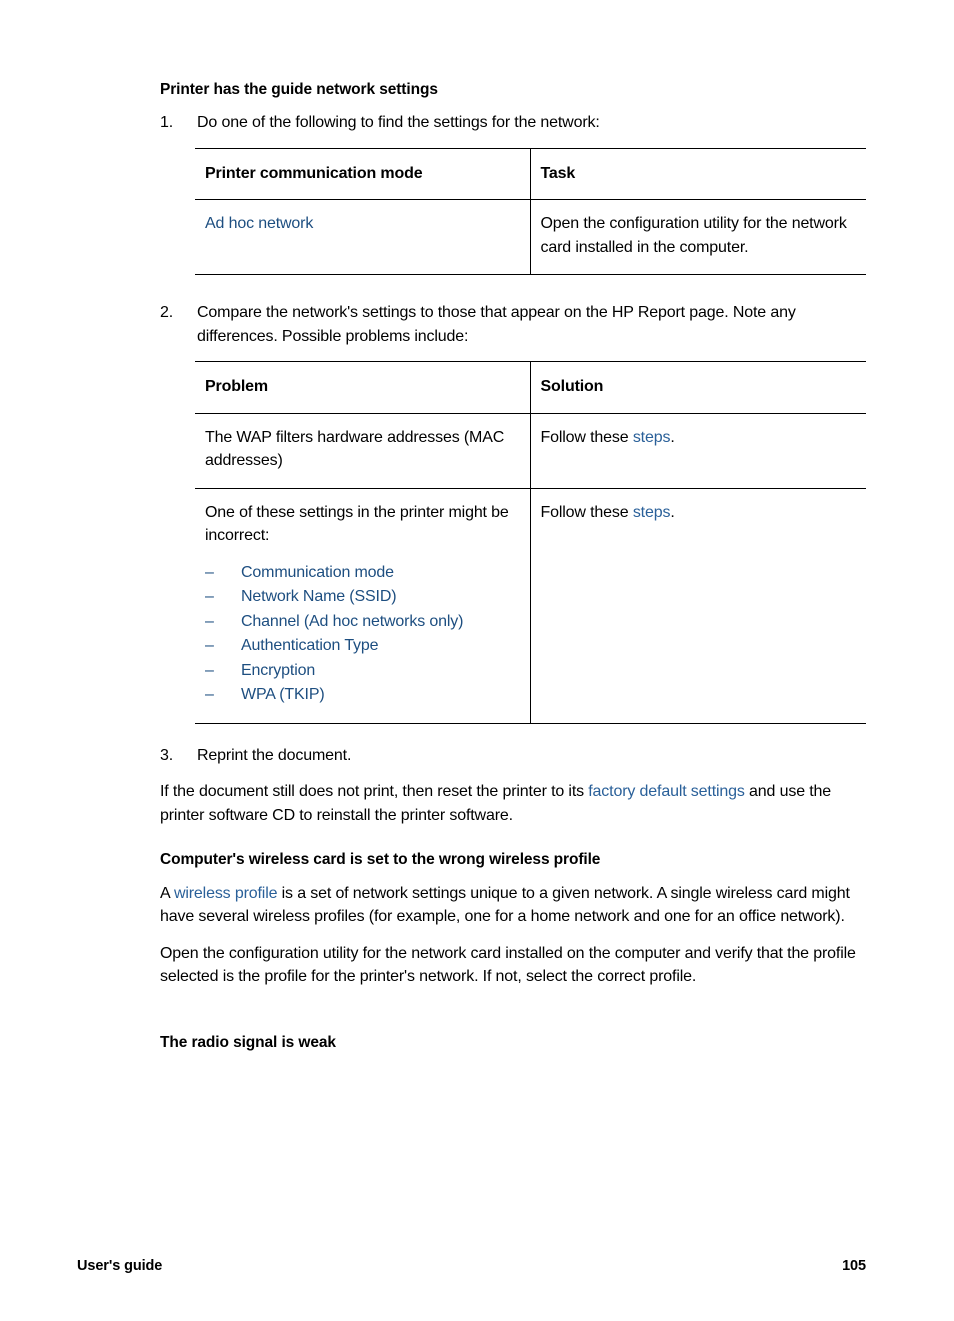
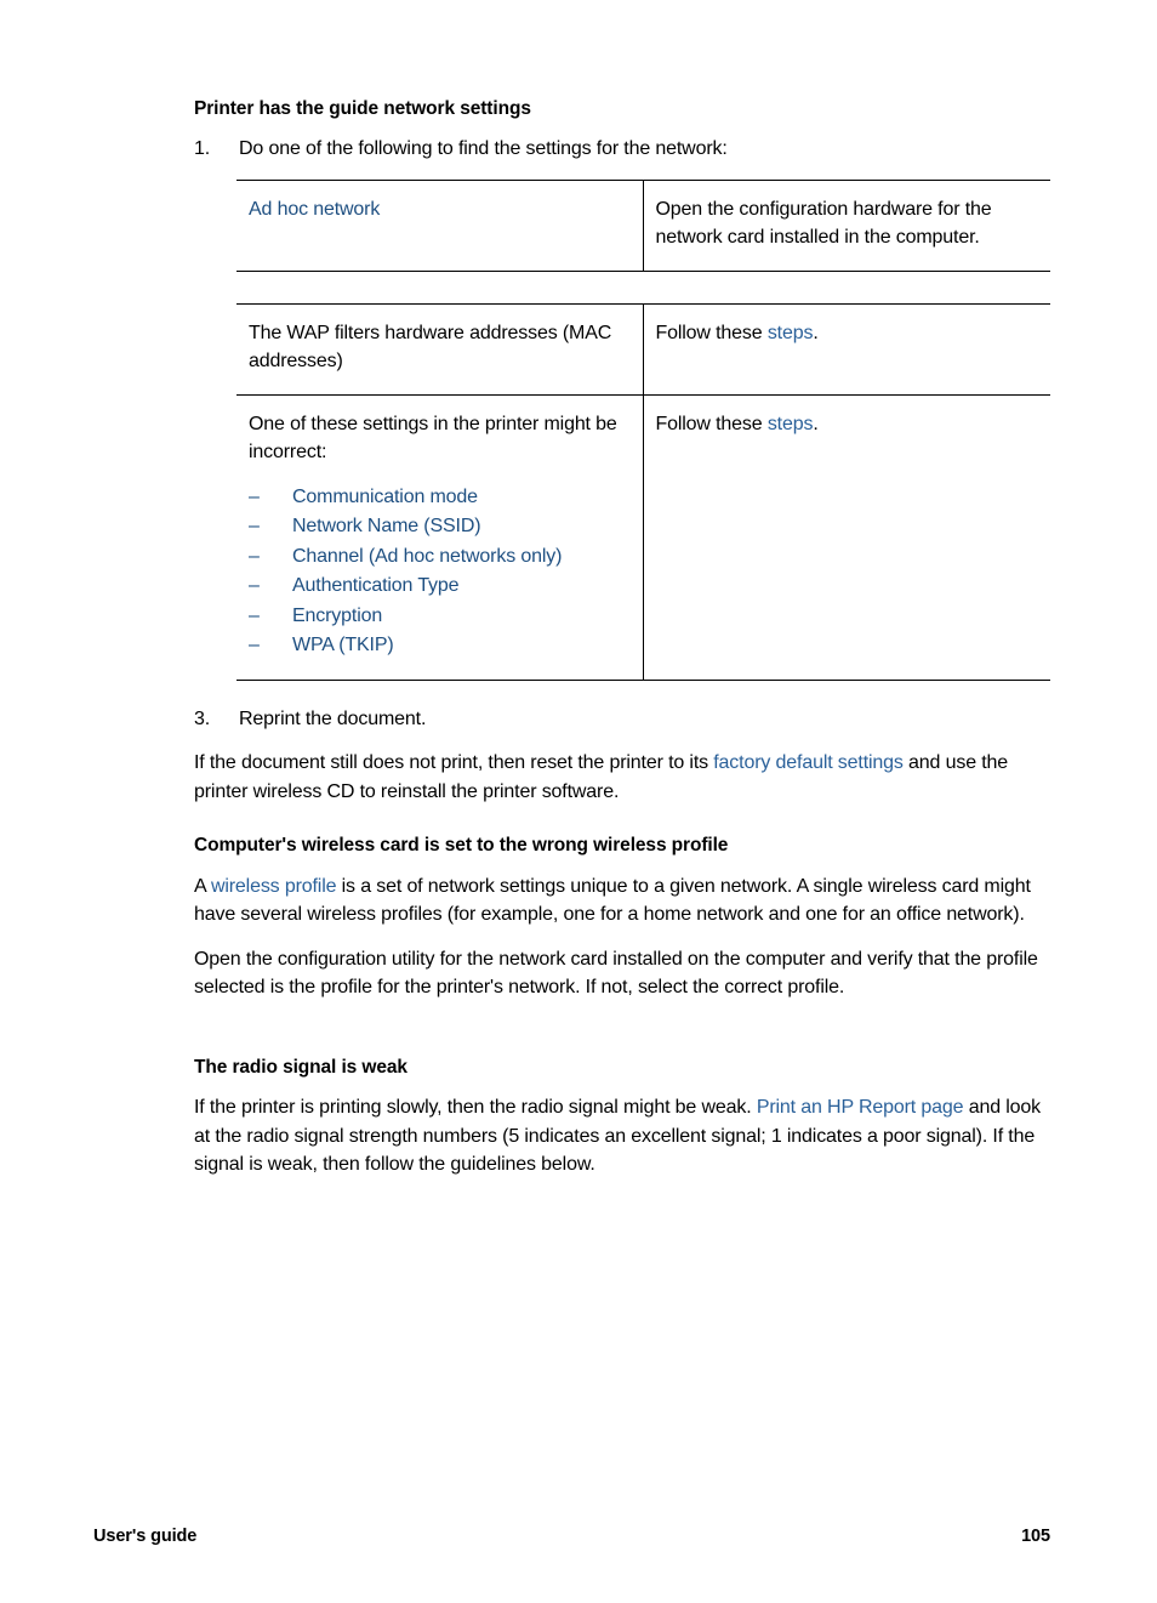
  Printer has the guide network settings
  1.
  Do one of the following to find the settings for the network:
- Printer communication mode	Task
- Ad hoc network	Open the configuration utility for the network card installed in the computer.
+ Ad hoc network	Open the configuration hardware for the network card installed in the computer.
- 2.
- Compare the network's settings to those that appear on the HP Report page. Note any differences. Possible problems include:
- Problem	Solution
  The WAP filters hardware addresses (MAC addresses)	Follow these steps.
  One of these settings in the printer might be incorrect: – Communication mode – Network Name (SSID) – Channel (Ad hoc networks only) – Authentication Type – Encryption – WPA (TKIP)	Follow these steps.
  3.
  Reprint the document.
- If the document still does not print, then reset the printer to its factory default settings and use the printer software CD to reinstall the printer software.
+ If the document still does not print, then reset the printer to its factory default settings and use the printer wireless CD to reinstall the printer software.
  Computer's wireless card is set to the wrong wireless profile
  A wireless profile is a set of network settings unique to a given network. A single wireless card might have several wireless profiles (for example, one for a home network and one for an office network).
  Open the configuration utility for the network card installed on the computer and verify that the profile selected is the profile for the printer's network. If not, select the correct profile.
  The radio signal is weak
+ If the printer is printing slowly, then the radio signal might be weak. Print an HP Report page and look at the radio signal strength numbers (5 indicates an excellent signal; 1 indicates a poor signal). If the signal is weak, then follow the guidelines below.
  User's guide
  105
